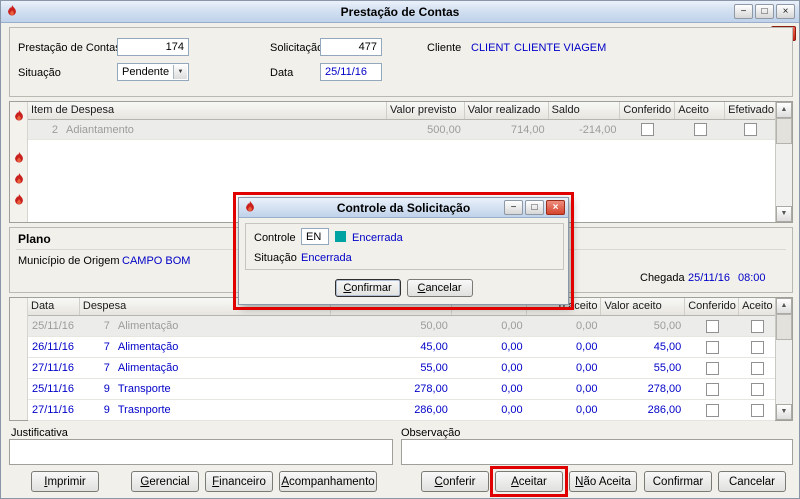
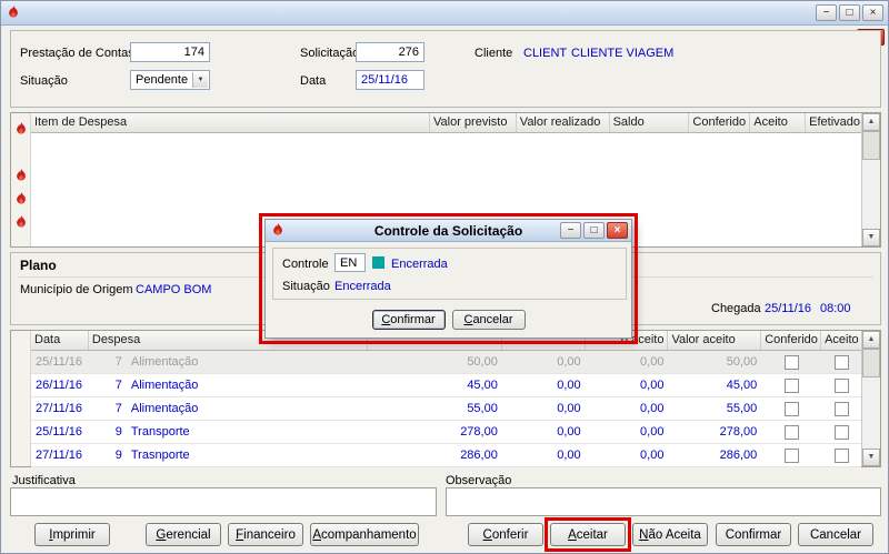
- Prestação de Contas
  −
  □
  ×
  Prestação de Conta
  174
  Solicitaçã
- 477
+ 276
  Cliente
  CLIENT
  CLIENTE VIAGEM
  Situação
  Pendente
  Data
  25/11/16
  Item de Despesa
  Valor previsto
  Valor realizado
  Saldo
  Conferido
  Aceito
  Efetivado
- 2 Adiantamento
- 500,00
- 714,00
- -214,00
  Plano
  Município de Origem
  CAMPO BOM
  Chegada
  25/11/16
  08:00
  Data
  Despesa
  o aceito
  Valor aceito
  Conferido
  Aceito
  25/11/16
  7 Alimentação
  50,00
  0,00
  0,00
  50,00
  26/11/16
  7 Alimentação
  45,00
  0,00
  0,00
  45,00
  27/11/16
  7 Alimentação
  55,00
  0,00
  0,00
  55,00
  25/11/16
  9 Transporte
  278,00
  0,00
  0,00
  278,00
  27/11/16
  9 Trasnporte
  286,00
  0,00
  0,00
  286,00
  Justificativa
  Observação
  Imprimir
  Gerencial
  Financeiro
  Acompanhamento
  Conferir
  Aceitar
  Não Aceita
  Confirmar
  Cancelar
  Controle da Solicitação
  −
  □
  ×
  Controle
  EN
  Encerrada
  Situação
  Encerrada
  Confirmar
  Cancelar
